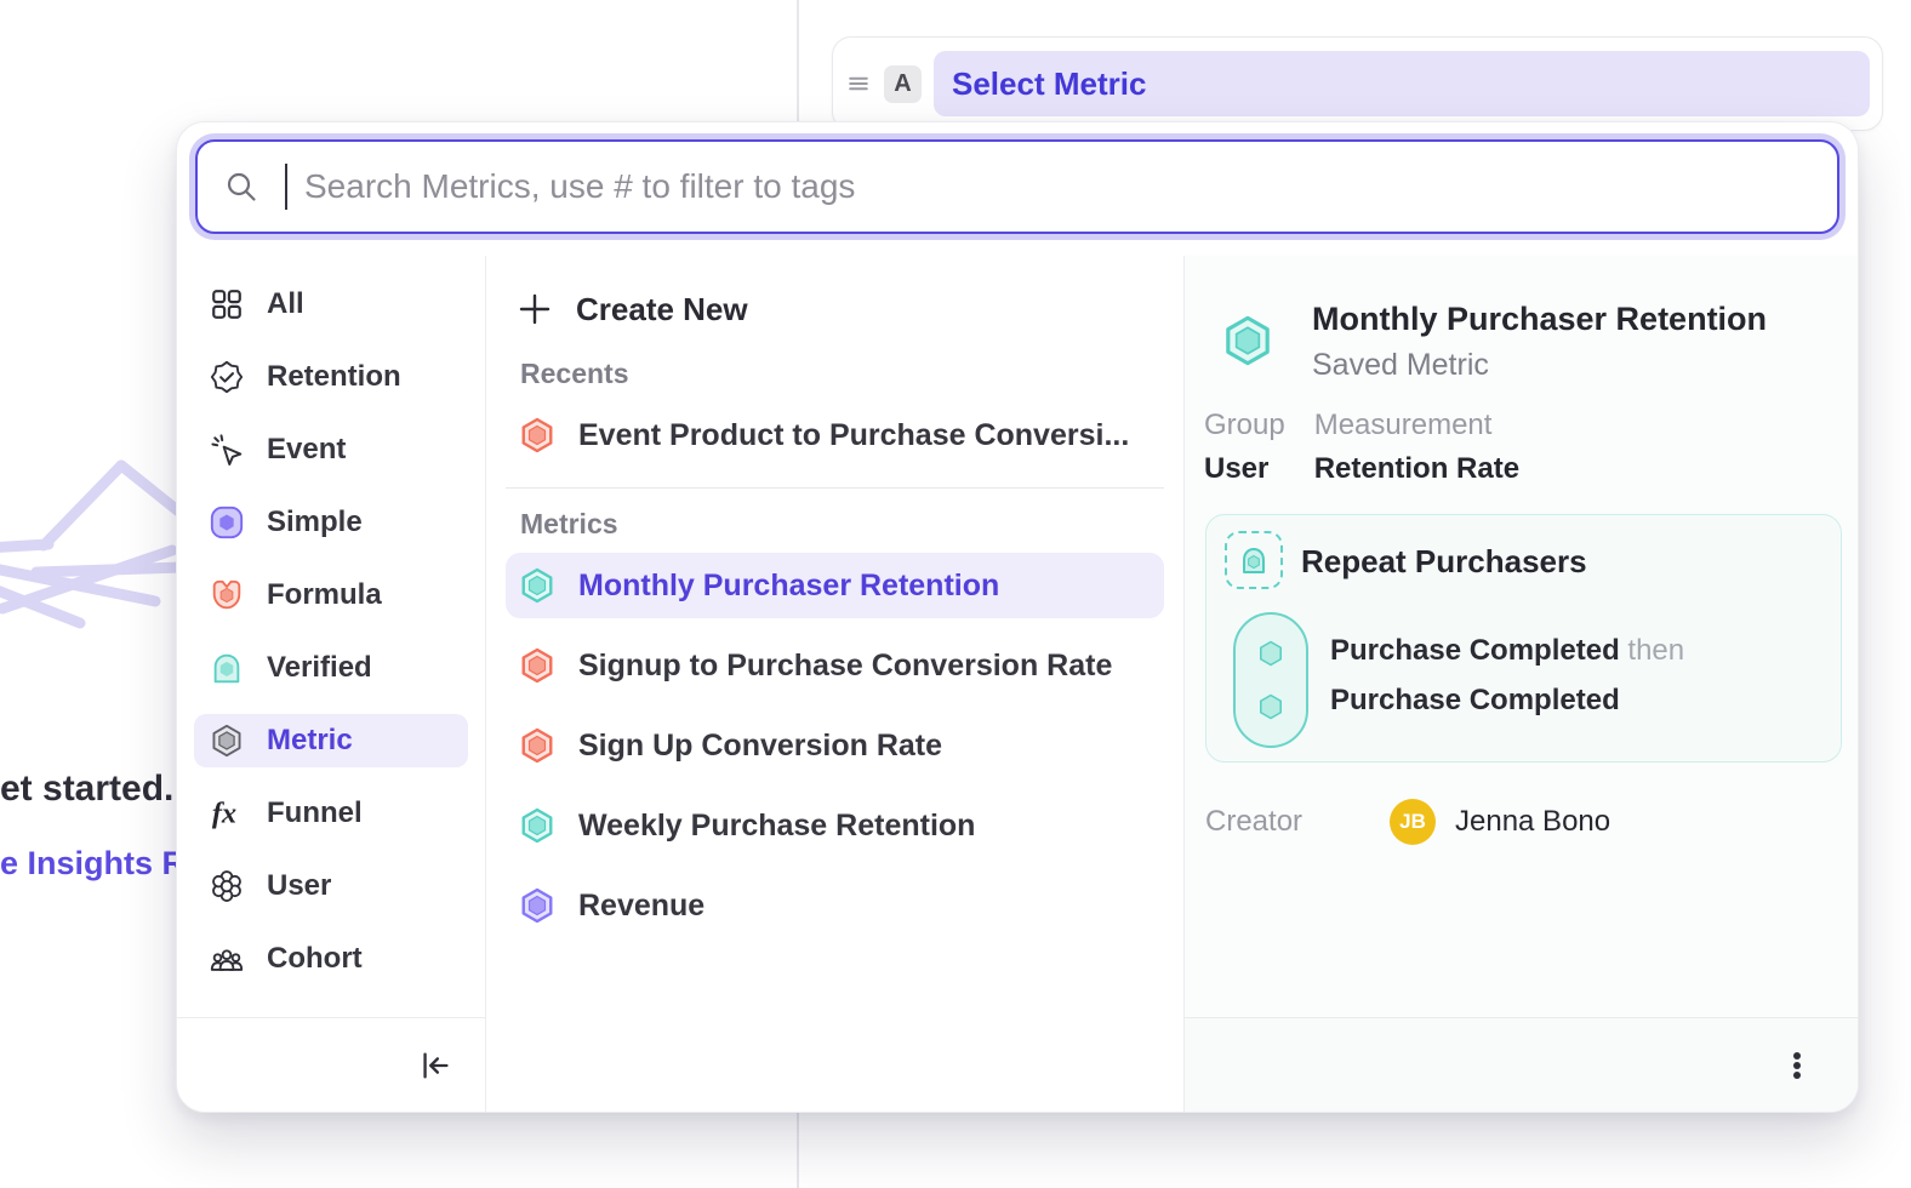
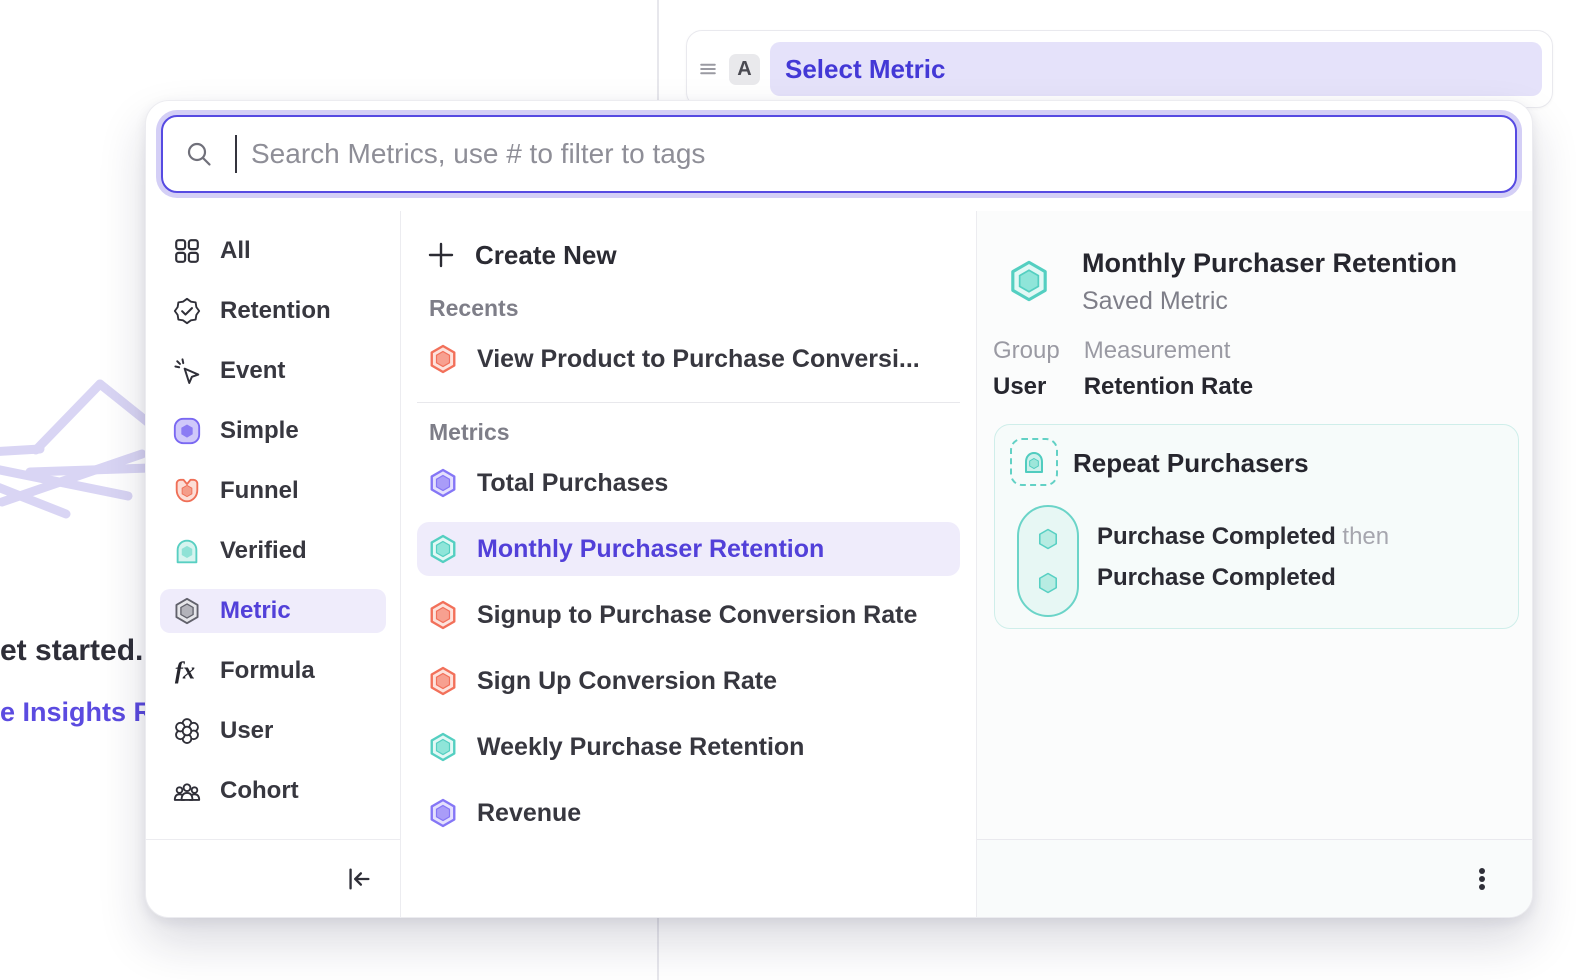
  et started.
  e Insights R
  A
  Select Metric
  Search Metrics, use # to filter to tags
  All
  Retention
  Event
  Simple
- Formula
+ Funnel
  Verified
  Metric
  fx
- Funnel
+ Formula
  User
  Cohort
  Create New
  Recents
- Event Product to Purchase Conversi...
+ View Product to Purchase Conversi...
  Metrics
+ Total Purchases
  Monthly Purchaser Retention
  Signup to Purchase Conversion Rate
  Sign Up Conversion Rate
  Weekly Purchase Retention
  Revenue
  Monthly Purchaser Retention
  Saved Metric
  Group
  User
  Measurement
  Retention Rate
  Repeat Purchasers
  Purchase Completed then
  Purchase Completed
- Creator
- JB
- Jenna Bono
